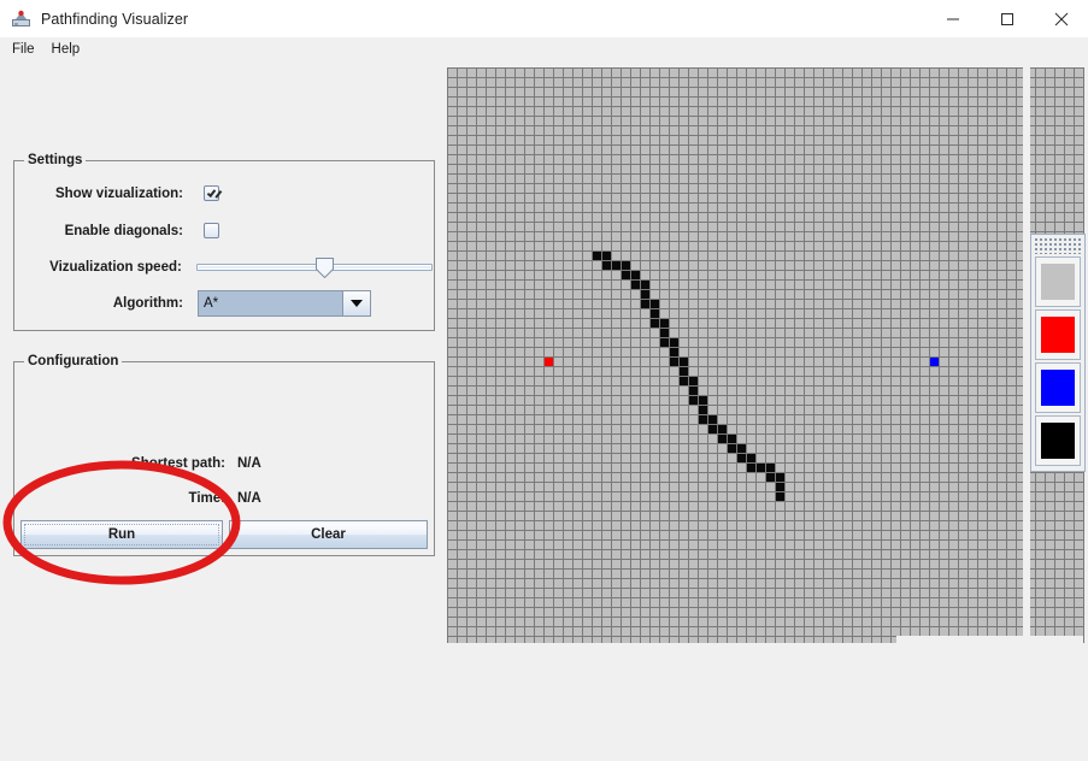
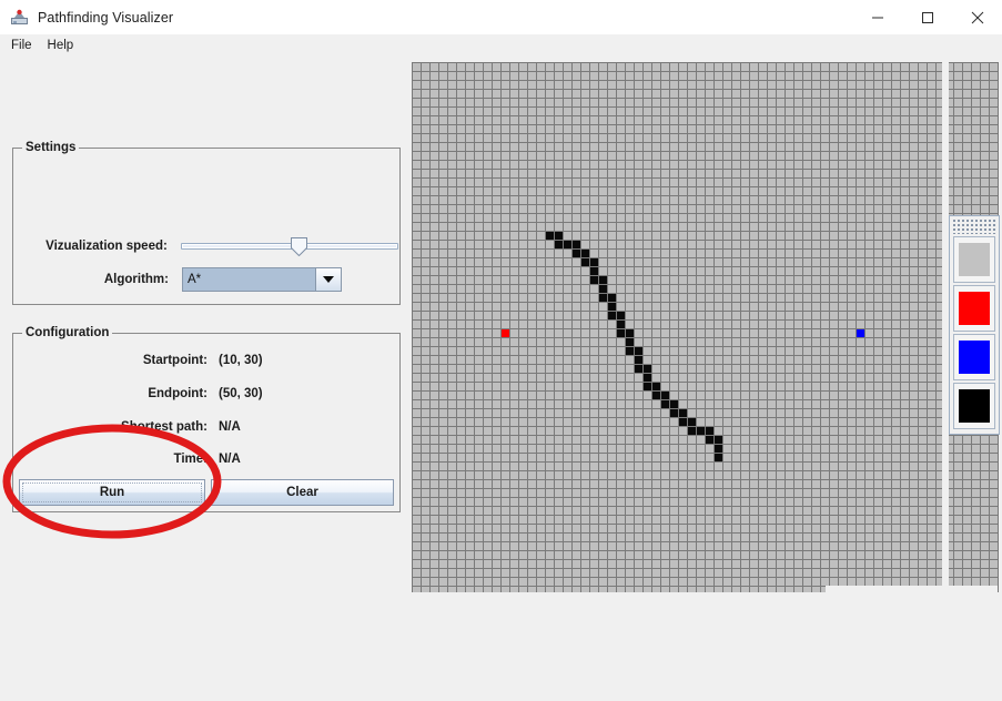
  Pathfinding Visualizer
  File
  Help
  Settings
- Show vizualization:
- Enable diagonals:
  Vizualization speed:
  Algorithm:
  A*
  Configuration
+ Startpoint:
+ (10, 30)
+ Endpoint:
+ (50, 30)
  rtest path:
  N/A
  Time
  N/A
  Run
  Clear
